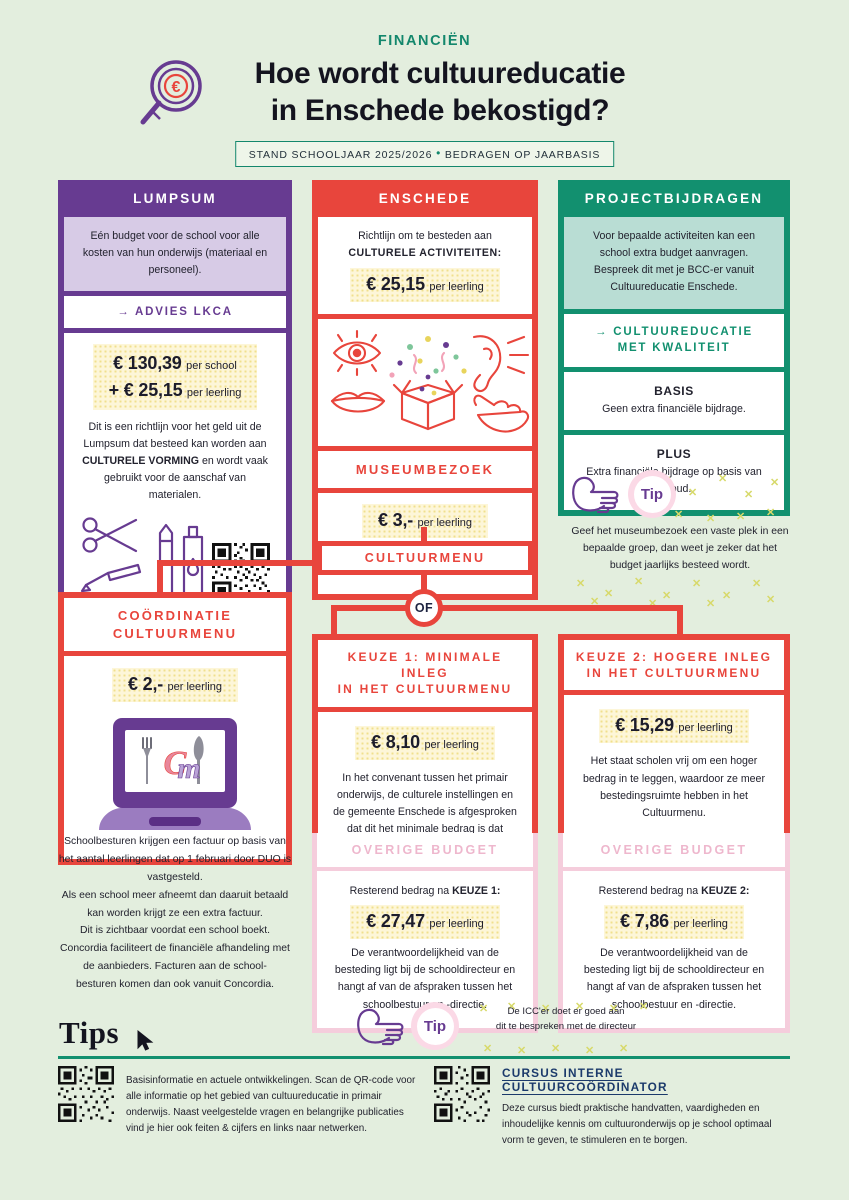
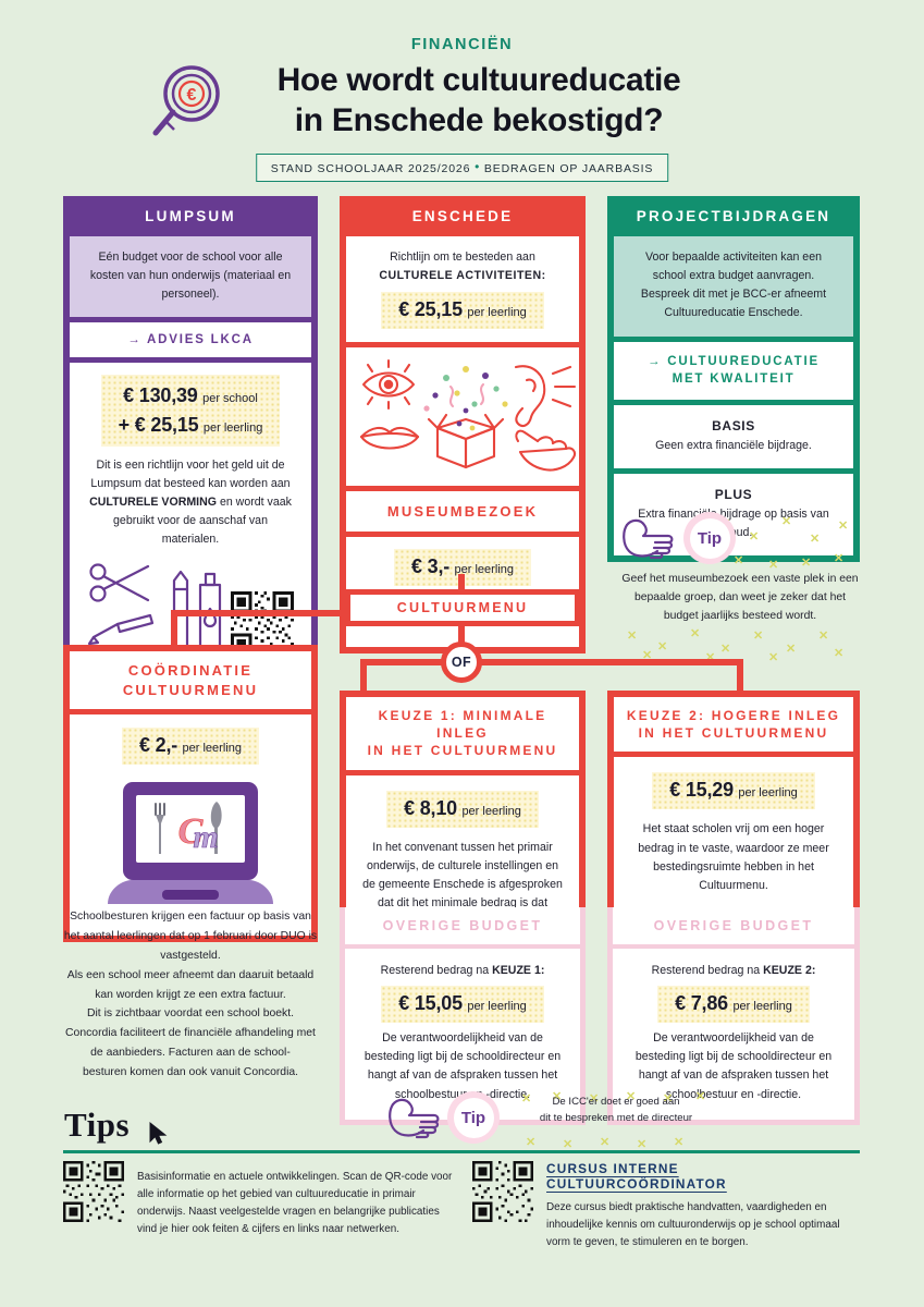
  FINANCIËN
  €
  Hoe wordt cultuureducatie
  in Enschede bekostigd?
  STAND SCHOOLJAAR 2025/2026 • BEDRAGEN OP JAARBASIS
  LUMPSUM
  Eén budget voor de school voor alle kosten van hun onderwijs (materiaal en personeel).
  → ADVIES LKCA
  € 130,39 per school
  + € 25,15 per leerling
  Dit is een richtlijn voor het geld uit de Lumpsum dat besteed kan worden aan CULTURELE VORMING en wordt vaak gebruikt voor de aanschaf van materialen.
  ENSCHEDE
  Richtlijn om te besteden aan
  CULTURELE ACTIVITEITEN:
  € 25,15 per leerling
  MUSEUMBEZOEK
  € 3,- per leerling
  PROJECTBIJDRAGEN
- Voor bepaalde activiteiten kan een school extra budget aanvragen. Bespreek dit met je BCC-er vanuit Cultuureducatie Enschede.
+ Voor bepaalde activiteiten kan een school extra budget aanvragen. Bespreek dit met je BCC-er afneemt Cultuureducatie Enschede.
  → CULTUUREDUCATIE
  MET KWALITEIT
  BASIS
  Geen extra financiële bijdrage.
  PLUS
  Extra finan bijdrage op basis van ud.
  ✕
  ✕
  ✕
  ✕
  ✕
  ✕
  ✕
  ✕
  Tip
  Geef het museumbezoek een vaste plek in een bepaalde groep, dan weet je zeker dat het budget jaarlijks besteed wordt.
  ✕
  ✕
  ✕
  ✕
  ✕
  ✕
  ✕
  ✕
  ✕
  ✕
  ✕
  CULTUURMENU
  OF
  COÖRDINATIE
  CULTUURMENU
  € 2,- per leerling
  C
  m
  KEUZE 1: MINIMALE INLEG
  IN HET CULTUURMENU
  € 8,10 per leerling
  In het convenant tussen het primair onderwijs, de culturele instellingen en de gemeente Enschede is afgesproken dat dit het minimale bedrag is dat
  KEUZE 2: HOGERE INLEG
  IN HET CULTUURMENU
  € 15,29 per leerling
- Het staat scholen vrij om een hoger bedrag in te leggen, waardoor ze meer bestedingsruimte hebben in het Cultuurmenu.
+ Het staat scholen vrij om een hoger bedrag in te vaste, waardoor ze meer bestedingsruimte hebben in het Cultuurmenu.
  OVERIGE BUDGET
  Resterend bedrag na KEUZE 1:
- € 27,47 per leerling
+ € 15,05 per leerling
  De verantwoordelijkheid van de besteding ligt bij de schooldirecteur en hangt af van de afspraken tussen het schoolbestu -directie.
  OVERIGE BUDGET
  Resterend bedrag na KEUZE 2:
  € 7,86 per leerling
  De verantwoordelijkheid van de besteding ligt bij de schooldirecteur en hangt af van de afspraken tussen het schoolbestuur en -directie.
  Schoolbesturen krijgen een factuur op basis van het aantal leerlingen dat op 1 februari door DUO is vastgesteld.
  Als een school meer afneemt dan daaruit betaald kan worden krijgt ze een extra factuur.
  Dit is zichtbaar voordat een school boekt.
  Concordia faciliteert de financiële afhandeling met de aanbieders. Facturen aan de school-
  besturen komen dan ook vanuit Concordia.
  Tip
  ✕
  ✕
  ✕
  ✕
  ✕
  ✕
  ✕
  ✕
  ✕
  ✕
  ✕
  De ICC'er doet er goed aan
  dit te bespreken met de directeur
  Tips
  Basisinformatie en actuele ontwikkelingen. Scan de QR-code voor alle informatie op het gebied van cultuureducatie in primair onderwijs. Naast veelgestelde vragen en belangrijke publicaties vind je hier ook feiten & cijfers en links naar netwerken.
  CURSUS INTERNE CULTUURCOÖRDINATOR
  Deze cursus biedt praktische handvatten, vaardigheden en inhoudelijke kennis om cultuuronderwijs op je school optimaal vorm te geven, te stimuleren en te borgen.
